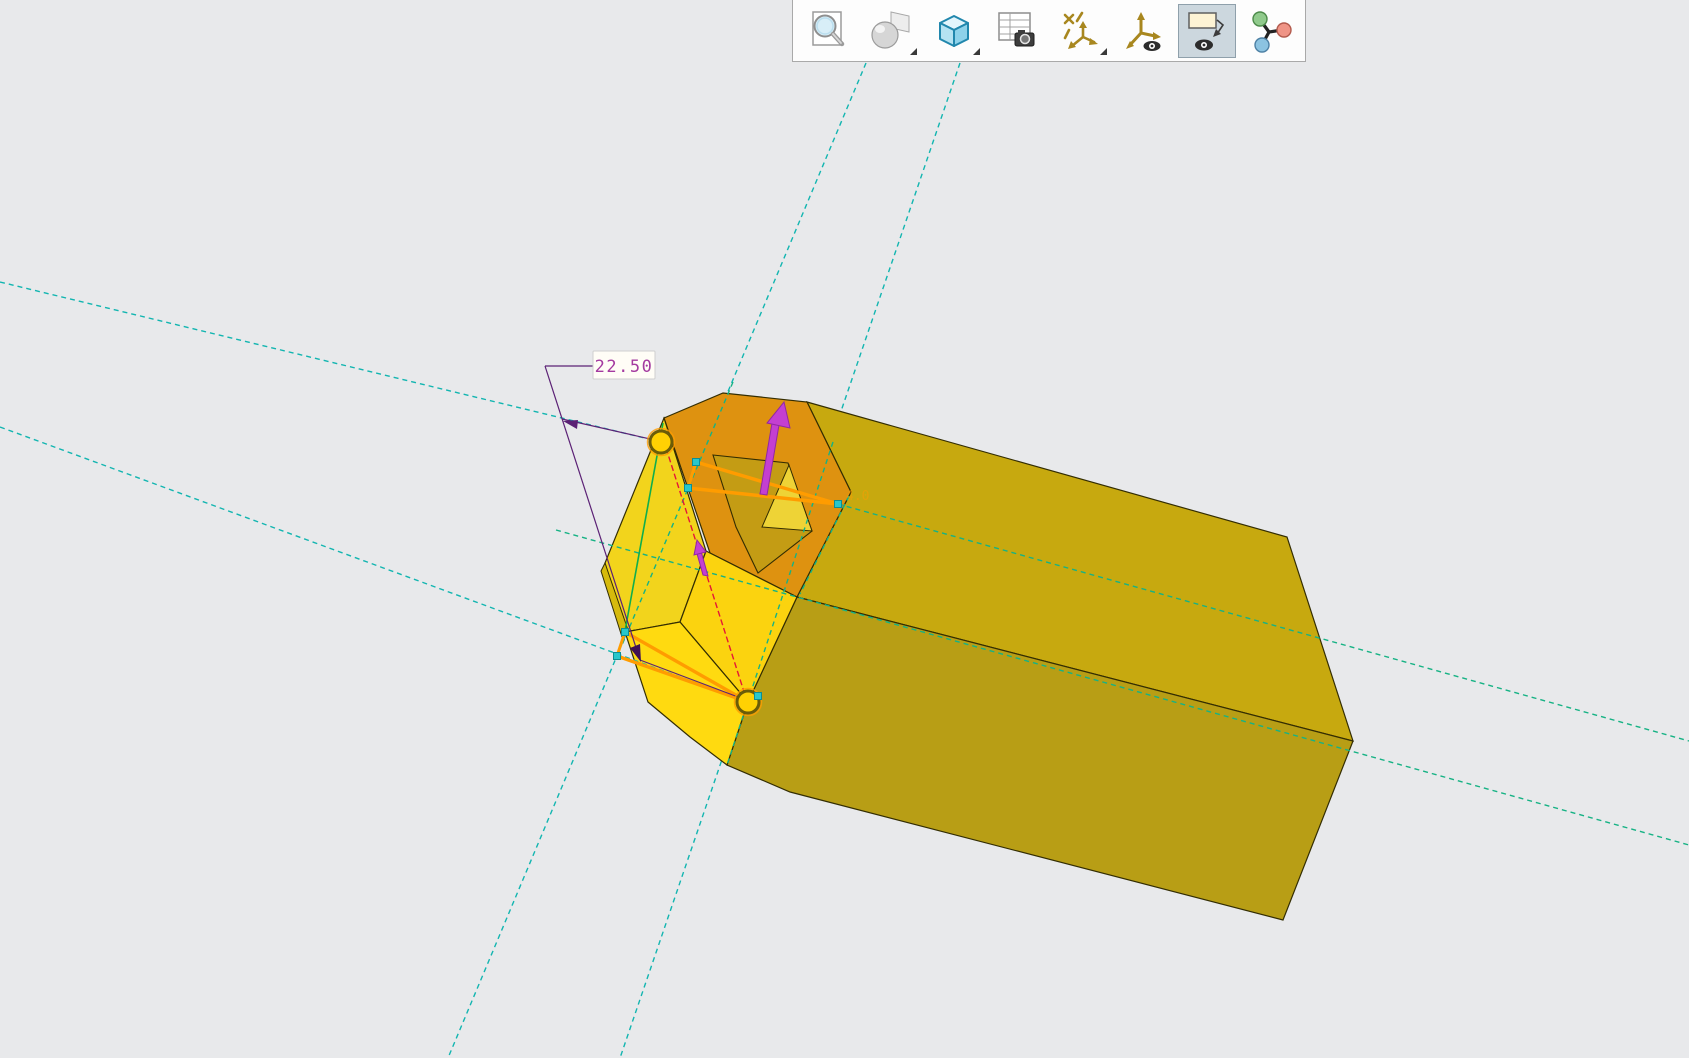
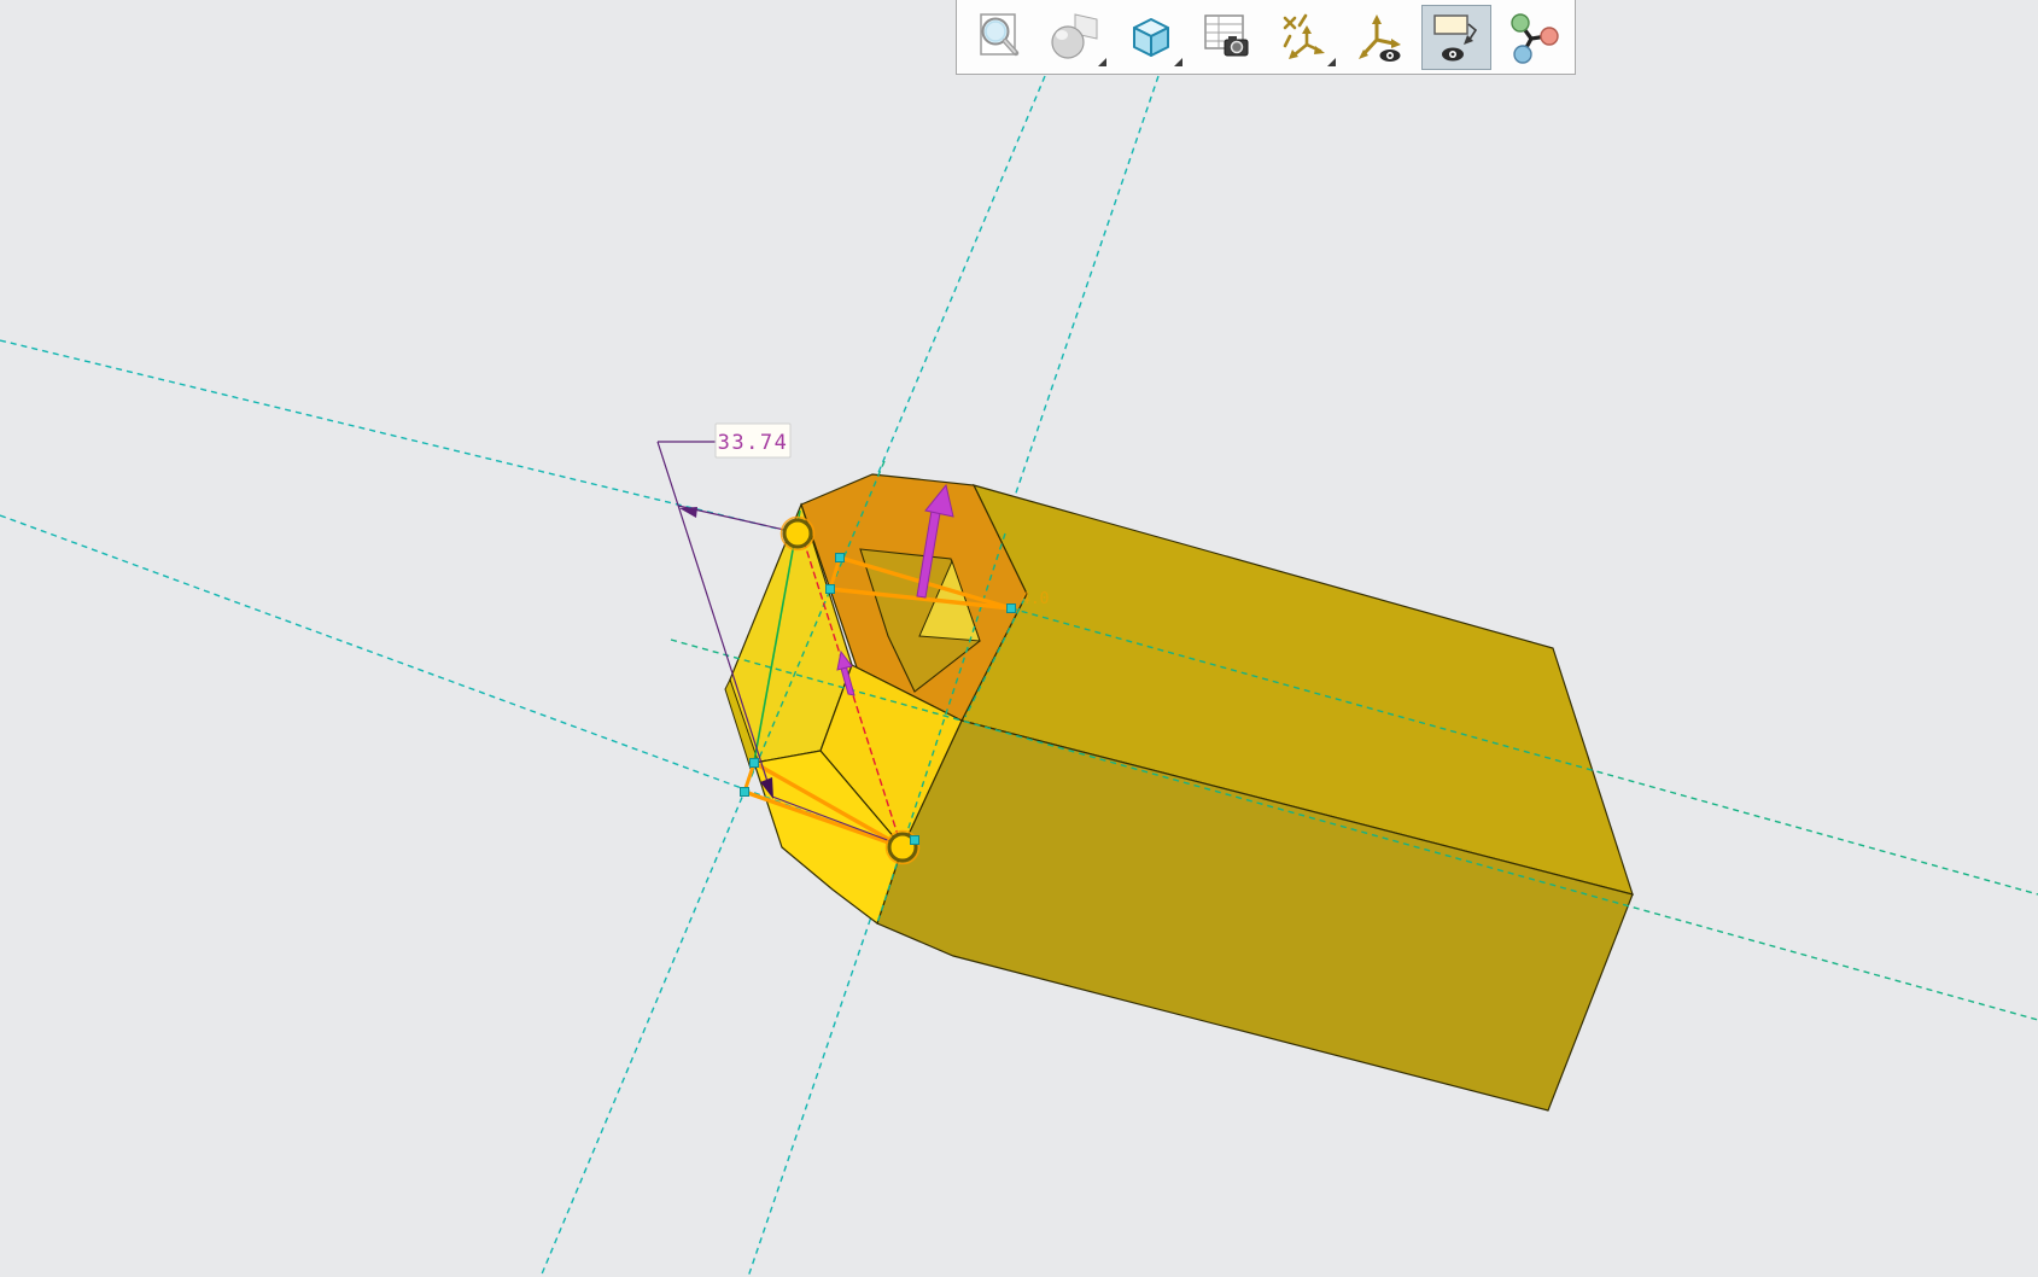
  4.0
- 22.50
+ 33.74
